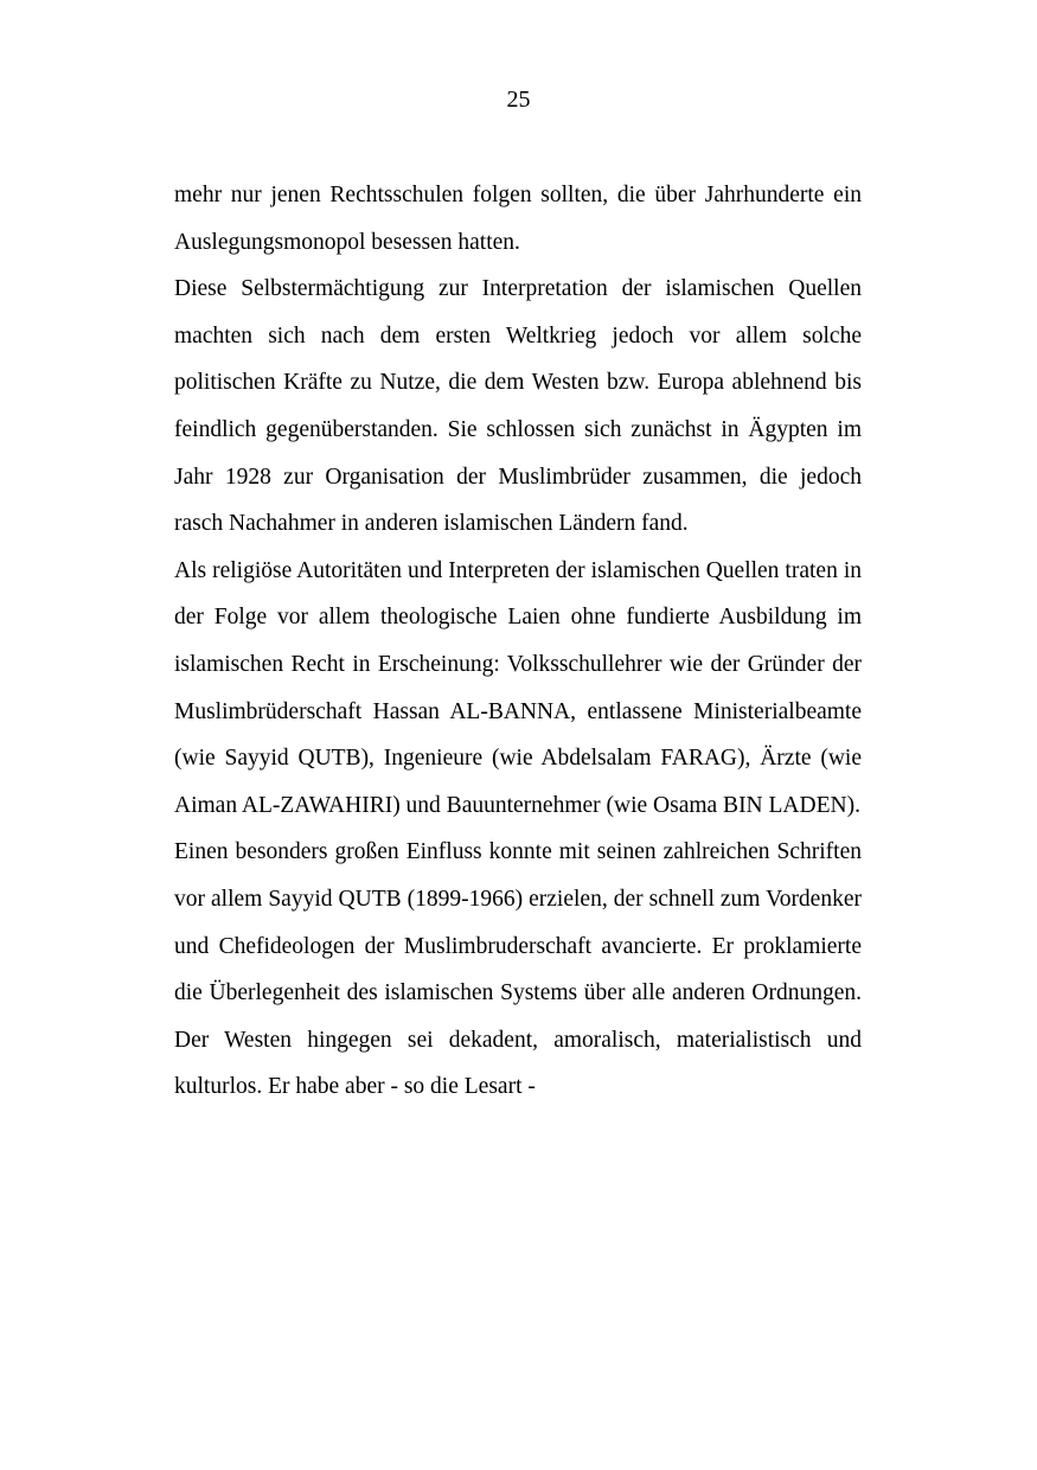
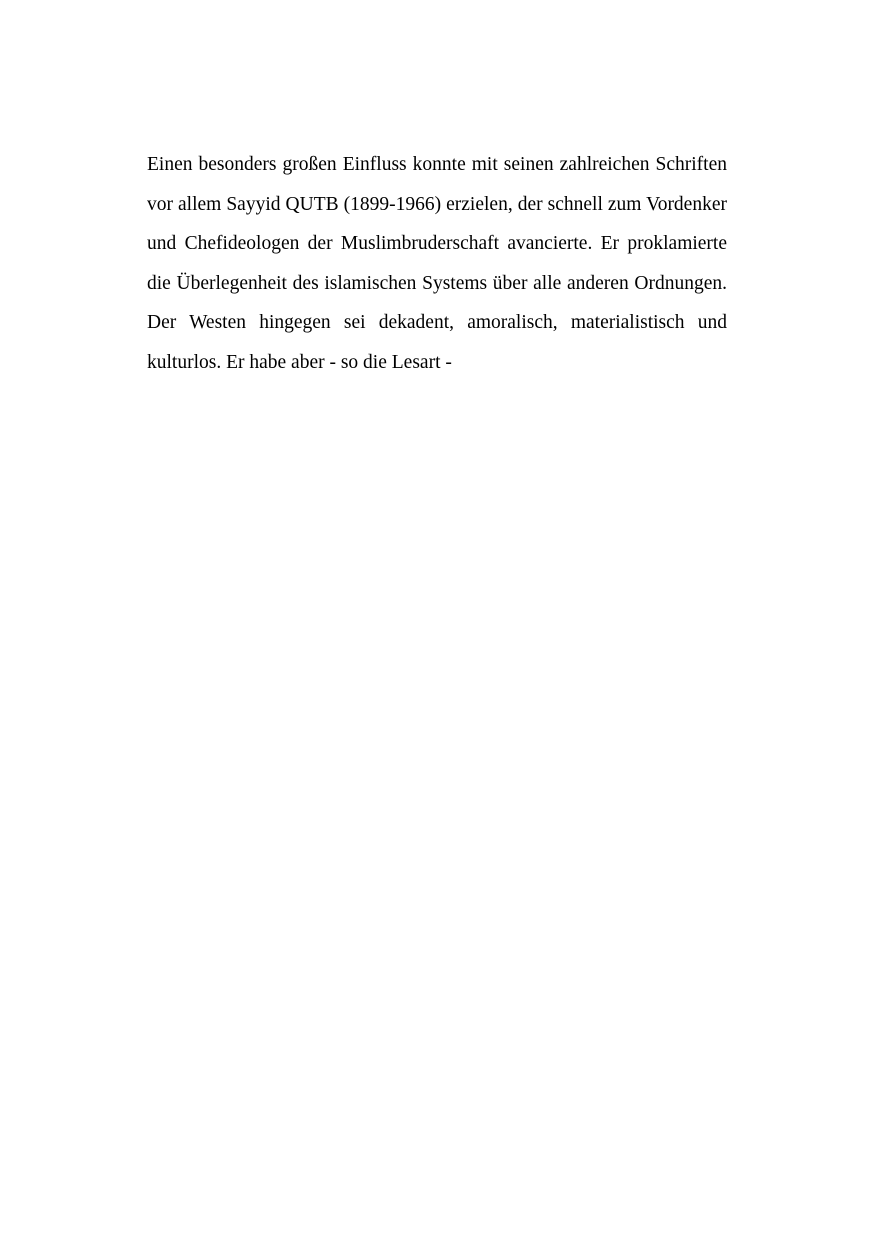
- 25
- mehr nur jenen Rechtsschulen folgen sollten, die über Jahrhunderte ein Auslegungsmonopol besessen hatten.
- Diese Selbstermächtigung zur Interpretation der islamischen Quellen machten sich nach dem ersten Weltkrieg jedoch vor allem solche politischen Kräfte zu Nutze, die dem Westen bzw. Europa ablehnend bis feindlich gegenüberstanden. Sie schlossen sich zunächst in Ägypten im Jahr 1928 zur Organisation der Muslimbrüder zusammen, die jedoch rasch Nachahmer in anderen islamischen Ländern fand.
- Als religiöse Autoritäten und Interpreten der islamischen Quellen traten in der Folge vor allem theologische Laien ohne fundierte Ausbildung im islamischen Recht in Erscheinung: Volksschullehrer wie der Gründer der Muslimbrüderschaft Hassan AL-BANNA, entlassene Ministerialbeamte (wie Sayyid QUTB), Ingenieure (wie Abdelsalam FARAG), Ärzte (wie Aiman AL-ZAWAHIRI) und Bauunternehmer (wie Osama BIN LADEN).
  Einen besonders großen Einfluss konnte mit seinen zahlreichen Schriften vor allem Sayyid QUTB (1899-1966) erzielen, der schnell zum Vordenker und Chefideologen der Muslimbruderschaft avancierte. Er proklamierte die Überlegenheit des islamischen Systems über alle anderen Ordnungen. Der Westen hingegen sei dekadent, amoralisch, materialistisch und kulturlos. Er habe aber - so die Lesart -
